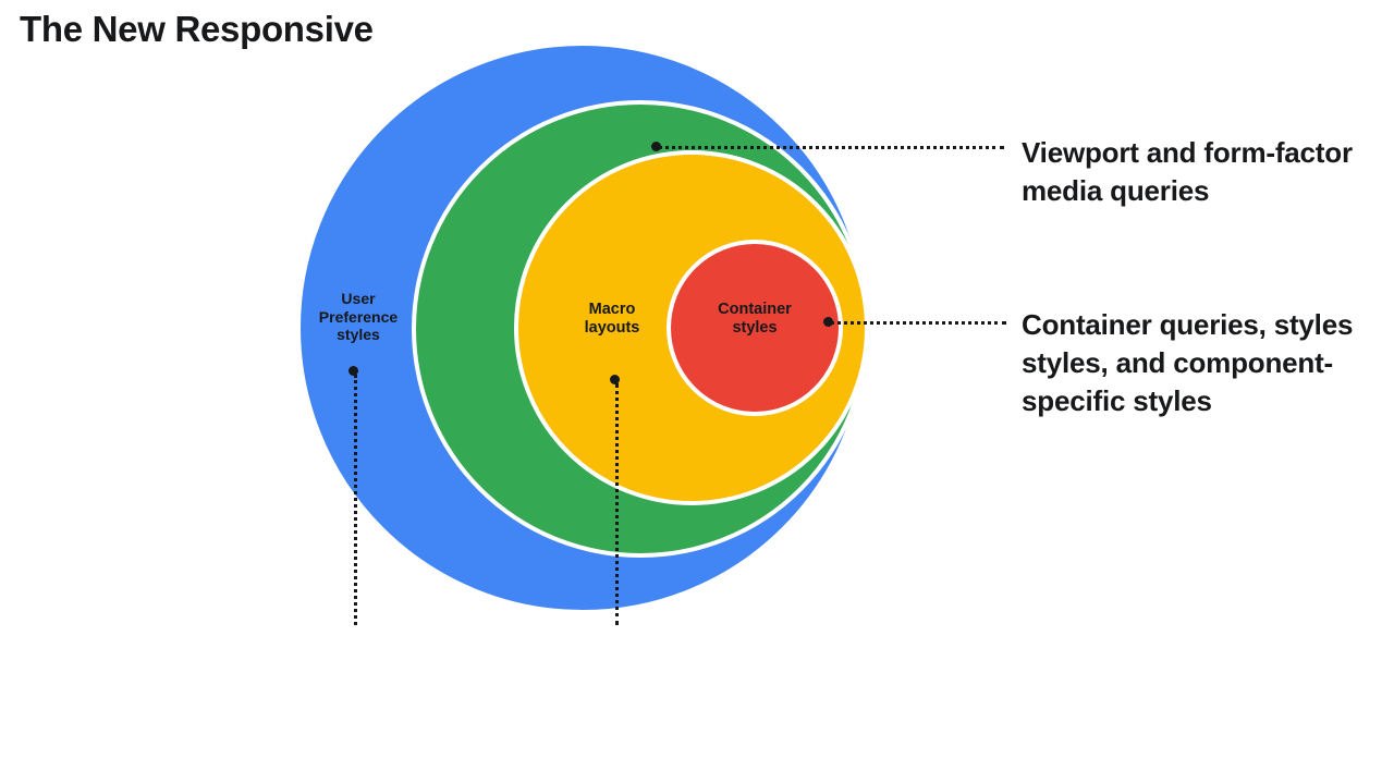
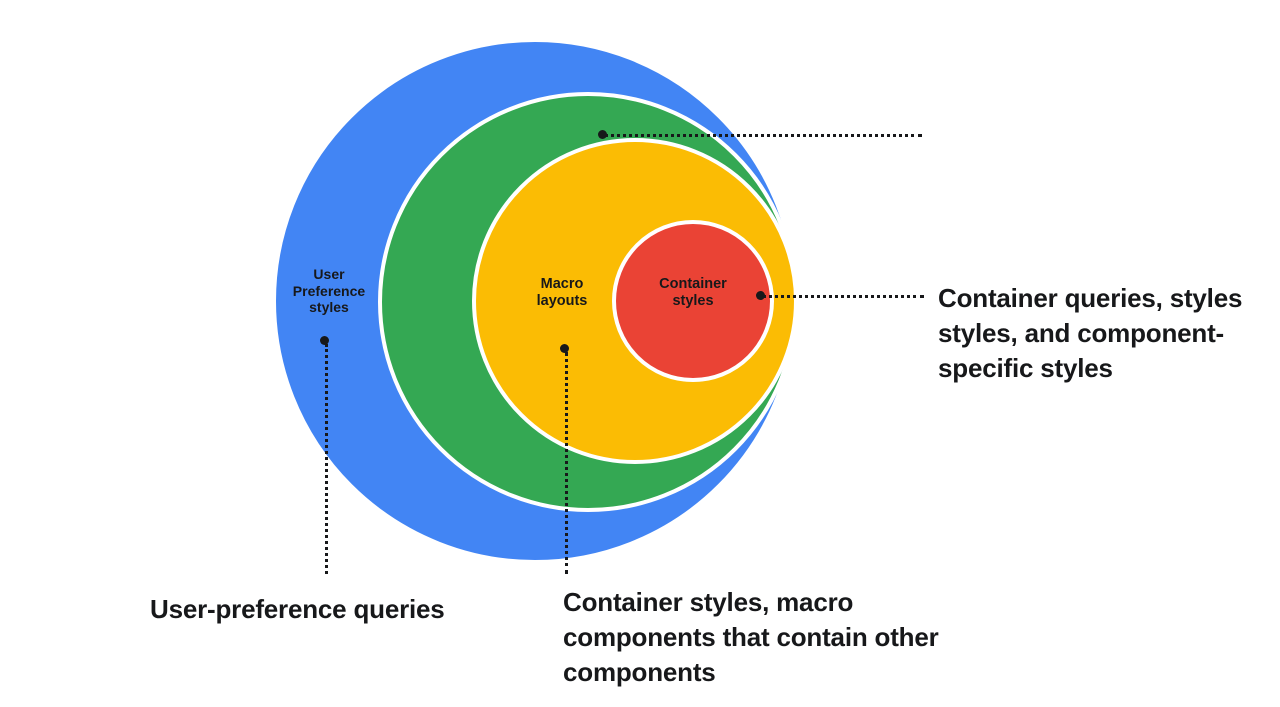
- The New Responsive
  User
  Preference
  styles
  Macro
  layouts
  Container
  styles
- Viewport and form-factor media queries
  Container queries, styles styles, and component-specific styles
+ User-preference queries
+ Container styles, macro components that contain other components
